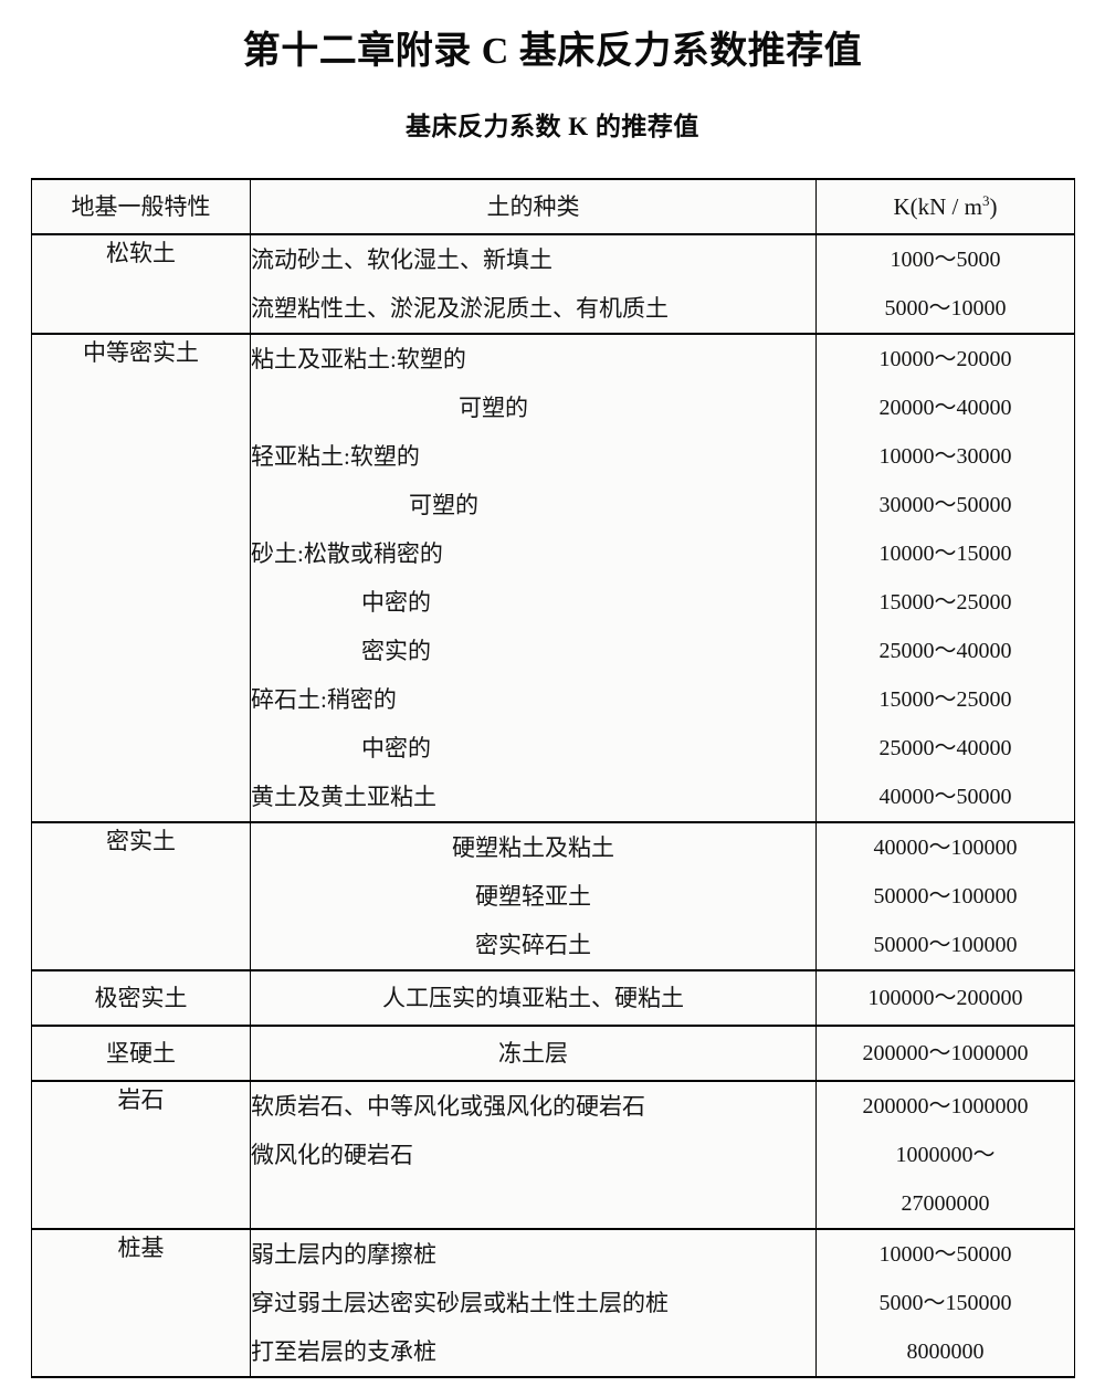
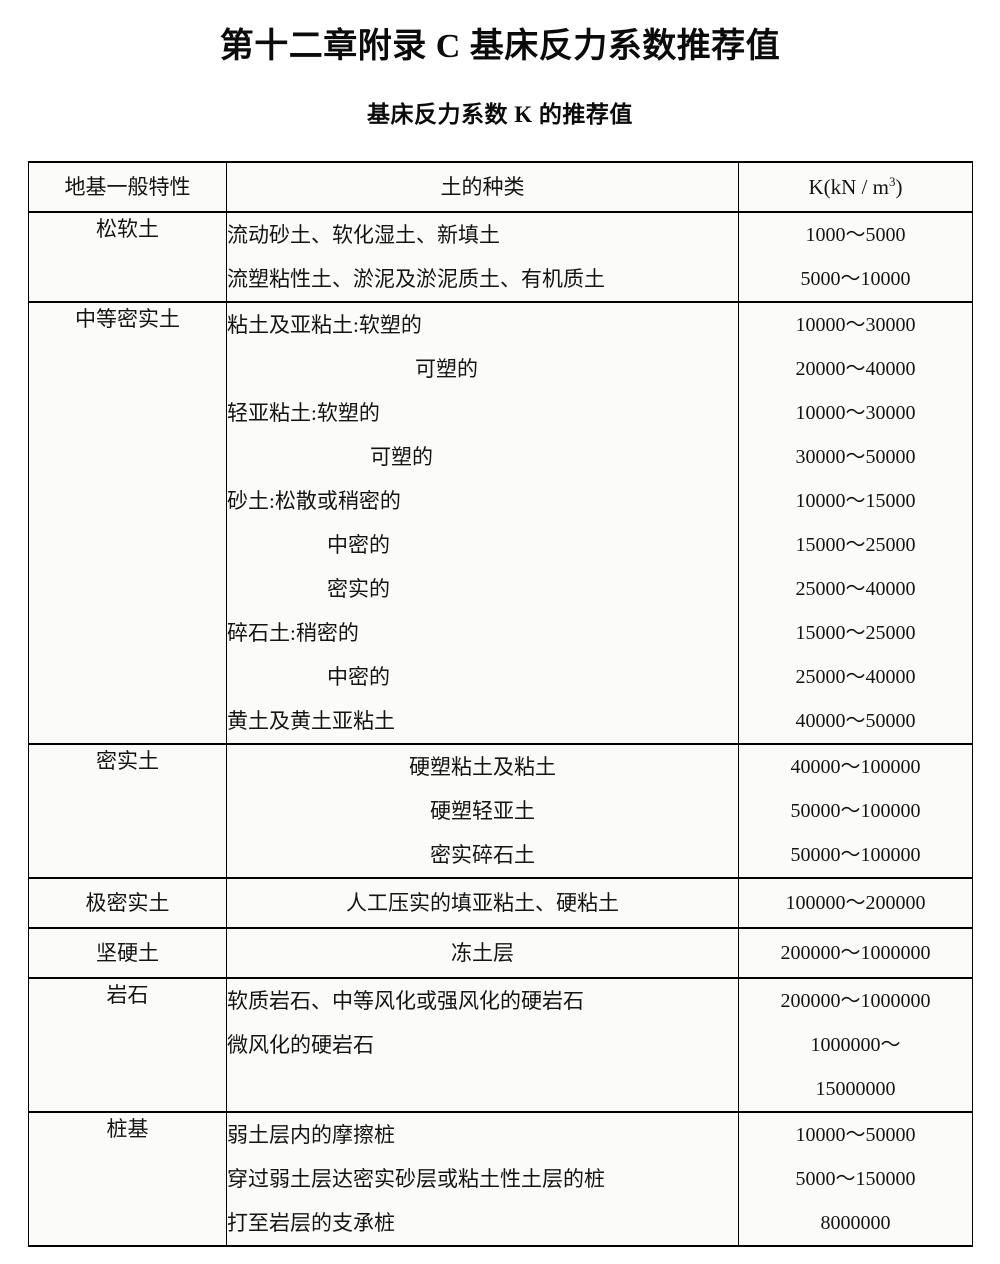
  第十二章附录 C 基床反力系数推荐值
  基床反力系数 K 的推荐值
  地基一般特性	土的种类	K(kN / m3)
  松软土	流动砂土、软化湿土、新填土流塑粘性土、淤泥及淤泥质土、有机质土	1000～50005000～10000
- 中等密实土	粘土及亚粘土:软塑的可塑的轻亚粘土:软塑的可塑的砂土:松散或稍密的中密的密实的碎石土:稍密的中密的黄土及黄土亚粘土	10000～2000020000～4000010000～3000030000～5000010000～1500015000～2500025000～4000015000～2500025000～4000040000～50000
+ 中等密实土	粘土及亚粘土:软塑的可塑的轻亚粘土:软塑的可塑的砂土:松散或稍密的中密的密实的碎石土:稍密的中密的黄土及黄土亚粘土	10000～3000020000～4000010000～3000030000～5000010000～1500015000～2500025000～4000015000～2500025000～4000040000～50000
  密实土	硬塑粘土及粘土硬塑轻亚土密实碎石土	40000～10000050000～10000050000～100000
  极密实土	人工压实的填亚粘土、硬粘土	100000～200000
  坚硬土	冻土层	200000～1000000
- 岩石	软质岩石、中等风化或强风化的硬岩石微风化的硬岩石	200000～10000001000000～27000000
+ 岩石	软质岩石、中等风化或强风化的硬岩石微风化的硬岩石	200000～10000001000000～15000000
  桩基	弱土层内的摩擦桩穿过弱土层达密实砂层或粘土性土层的桩打至岩层的支承桩	10000～500005000～1500008000000
